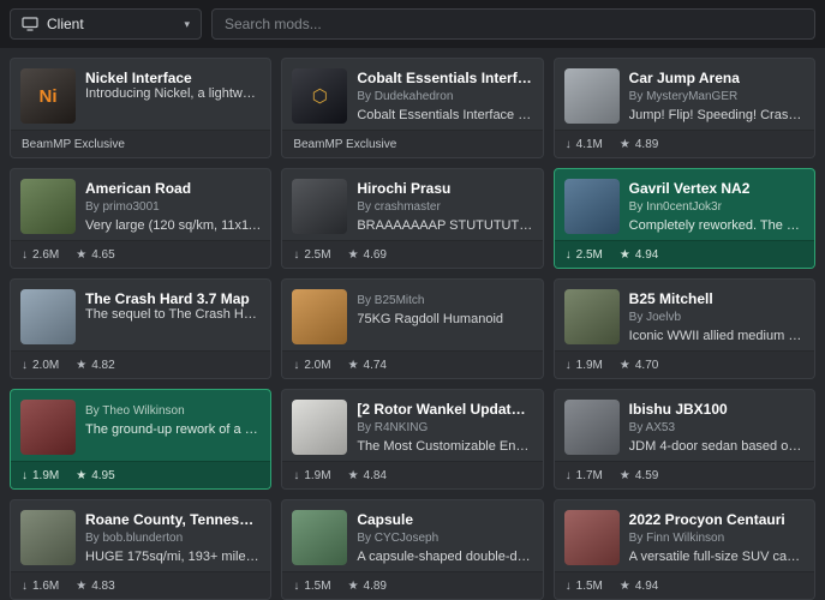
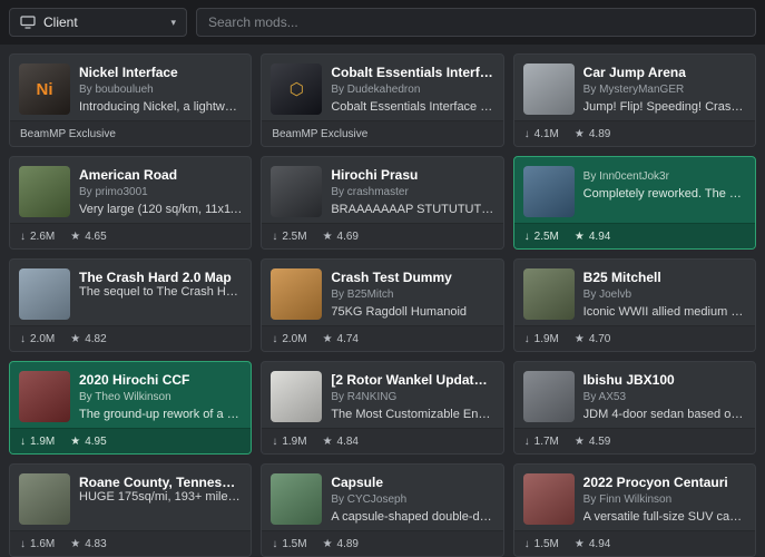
  Client
  ▾
  Search mods...
  Ni
  Nickel Interface
+ By bouboulueh
  Introducing Nickel, a lightweig
  BeamMP Exclusive
  ⬡
  Cobalt Essentials Interfac
  By Dudekahedron
  Cobalt Essentials Interface is
  BeamMP Exclusive
  Car Jump Arena
  By MysteryManGER
  Jump! Flip! Speeding! Crashin
  ↓
  4.1M
  ★
  4.89
  American Road
  By primo3001
  Very large (120 sq/km, 11x11
  ↓
  2.6M
  ★
  4.65
  Hirochi Prasu
  By crashmaster
  BRAAAAAAAP STUTUTUTUT
  ↓
  2.5M
  ★
  4.69
- Gavril Vertex NA2
  By Inn0centJok3r
  Completely reworked. The mo
  ↓
  2.5M
  ★
  4.94
- The Crash Hard 3.7 Map
+ The Crash Hard 2.0 Map
  The sequel to The Crash Hard
  ↓
  2.0M
  ★
  4.82
+ Crash Test Dummy
  By B25Mitch
  75KG Ragdoll Humanoid
  ↓
  2.0M
  ★
  4.74
  B25 Mitchell
  By Joelvb
  Iconic WWII allied medium bo
  ↓
  1.9M
  ★
  4.70
+ 2020 Hirochi CCF
  By Theo Wilkinson
  ↓
  1.9M
  ★
  4.95
  By R4NKING
  The Most Customizable Engin
  ↓
  1.9M
  ★
  4.84
  Ibishu JBX100
  By AX53
  ↓
  1.7M
  ★
  4.59
  Roane County, Tennessee
- By bob.blunderton
  ↓
  1.6M
  ★
  4.83
  Capsule
  By CYCJoseph
  A capsule-shaped double-dec
  ↓
  1.5M
  ★
  4.89
  2022 Procyon Centauri
  By Finn Wilkinson
  A versatile full-size SUV capa
  ↓
  1.5M
  ★
  4.94
